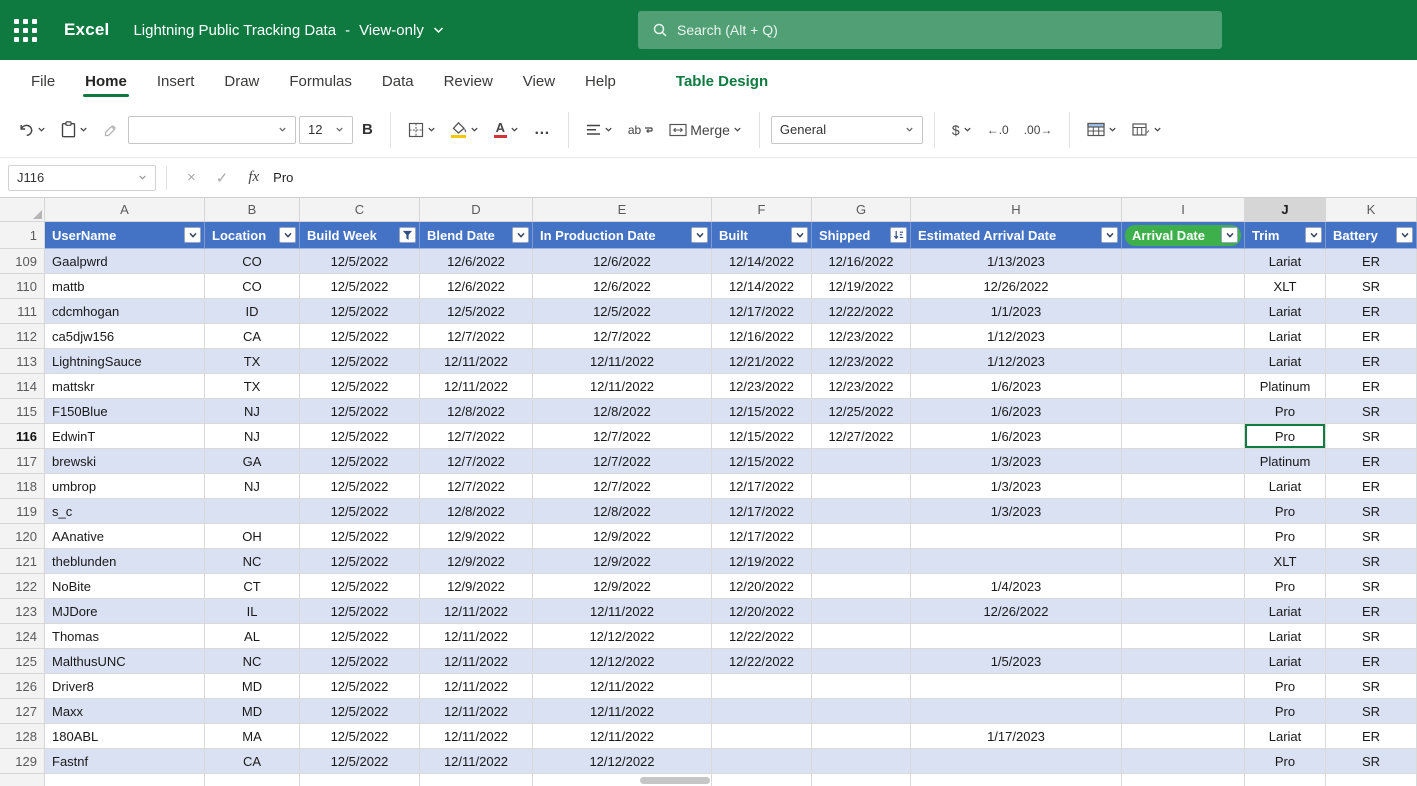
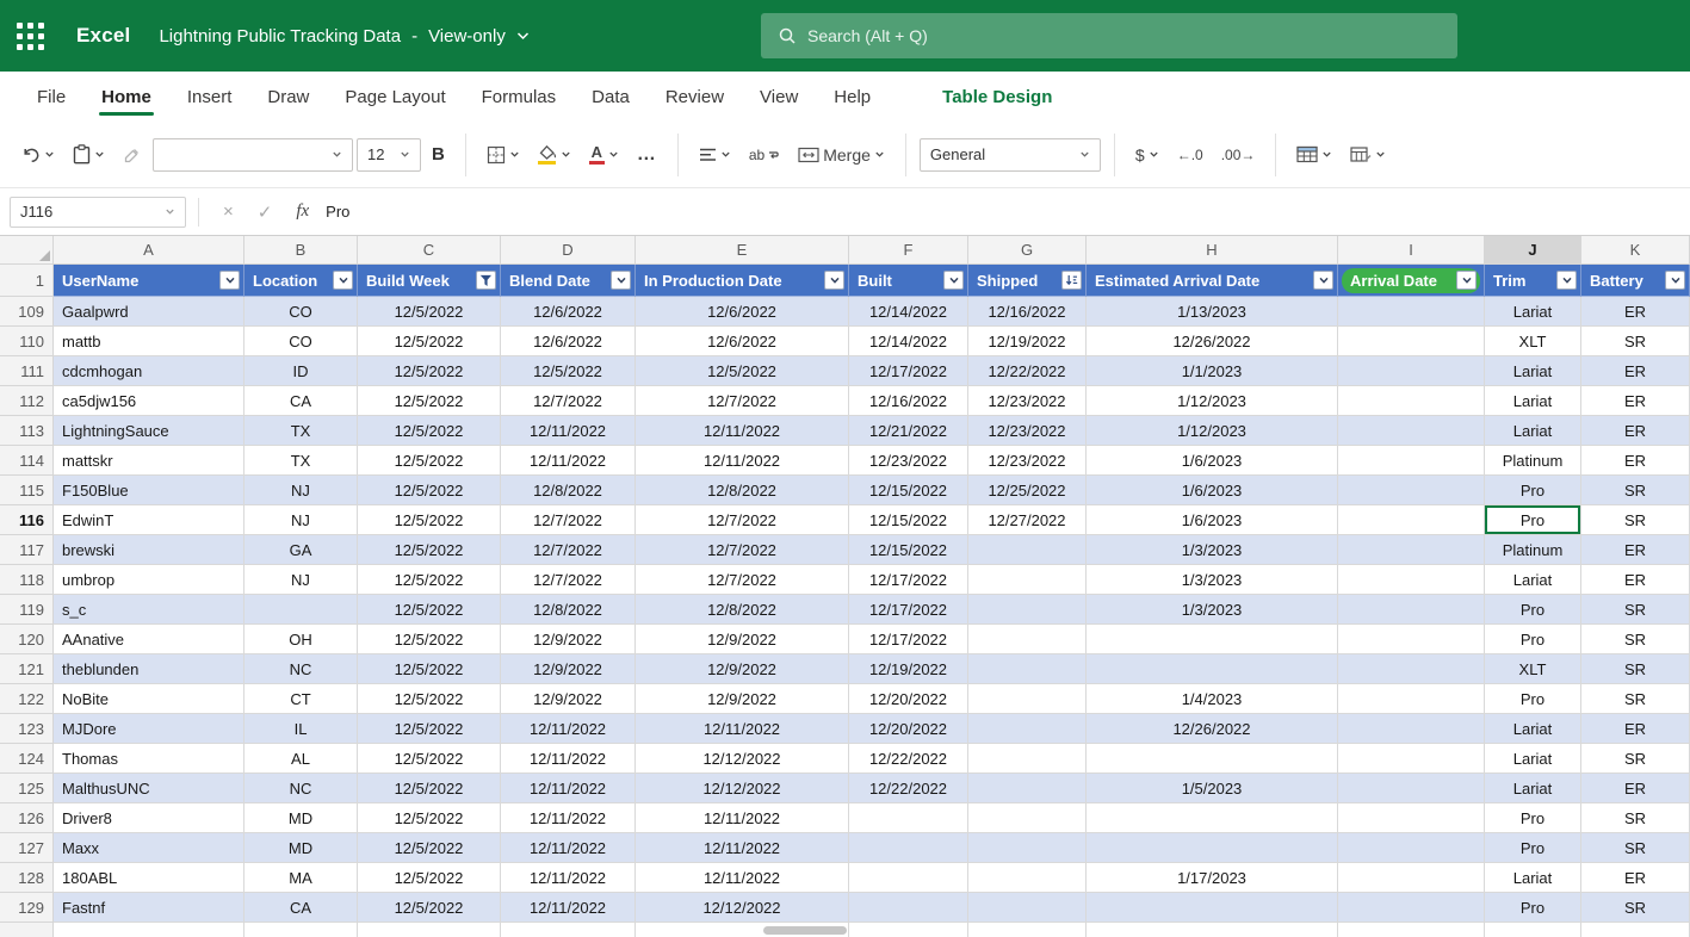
  Excel
  Lightning Public Tracking Data
  -
  View-only
  Search (Alt + Q)
  File
  Home
  Insert
  Draw
+ Page Layout
  Formulas
  Data
  Review
  View
  Help
  Table Design
  12
  B
  A
  …
  ab
  Merge
  General
  $
  ←.0
  .00→
  J116
  ×
  ✓
  fx
  Pro
  A
  B
  C
  D
  E
  F
  G
  H
  I
  J
  K
  1
  UserName
  Location
  Build Week
  Blend Date
  In Production Date
  Built
  Shipped
  Estimated Arrival Date
  Arrival Date
  Trim
  Battery
  109
  Gaalpwrd
  CO
  12/5/2022
  12/6/2022
  12/6/2022
  12/14/2022
  12/16/2022
  1/13/2023
  Lariat
  ER
  110
  mattb
  CO
  12/5/2022
  12/6/2022
  12/6/2022
  12/14/2022
  12/19/2022
  12/26/2022
  XLT
  SR
  111
  cdcmhogan
  ID
  12/5/2022
  12/5/2022
  12/5/2022
  12/17/2022
  12/22/2022
  1/1/2023
  Lariat
  ER
  112
  ca5djw156
  CA
  12/5/2022
  12/7/2022
  12/7/2022
  12/16/2022
  12/23/2022
  1/12/2023
  Lariat
  ER
  113
  LightningSauce
  TX
  12/5/2022
  12/11/2022
  12/11/2022
  12/21/2022
  12/23/2022
  1/12/2023
  Lariat
  ER
  114
  mattskr
  TX
  12/5/2022
  12/11/2022
  12/11/2022
  12/23/2022
  12/23/2022
  1/6/2023
  Platinum
  ER
  115
  F150Blue
  NJ
  12/5/2022
  12/8/2022
  12/8/2022
  12/15/2022
  12/25/2022
  1/6/2023
  Pro
  SR
  116
  EdwinT
  NJ
  12/5/2022
  12/7/2022
  12/7/2022
  12/15/2022
  12/27/2022
  1/6/2023
  Pro
  SR
  117
  brewski
  GA
  12/5/2022
  12/7/2022
  12/7/2022
  12/15/2022
  1/3/2023
  Platinum
  ER
  118
  umbrop
  NJ
  12/5/2022
  12/7/2022
  12/7/2022
  12/17/2022
  1/3/2023
  Lariat
  ER
  119
  s_c
  12/5/2022
  12/8/2022
  12/8/2022
  12/17/2022
  1/3/2023
  Pro
  SR
  120
  AAnative
  OH
  12/5/2022
  12/9/2022
  12/9/2022
  12/17/2022
  Pro
  SR
  121
  theblunden
  NC
  12/5/2022
  12/9/2022
  12/9/2022
  12/19/2022
  XLT
  SR
  122
  NoBite
  CT
  12/5/2022
  12/9/2022
  12/9/2022
  12/20/2022
  1/4/2023
  Pro
  SR
  123
  MJDore
  IL
  12/5/2022
  12/11/2022
  12/11/2022
  12/20/2022
  12/26/2022
  Lariat
  ER
  124
  Thomas
  AL
  12/5/2022
  12/11/2022
  12/12/2022
  12/22/2022
  Lariat
  SR
  125
  MalthusUNC
  NC
  12/5/2022
  12/11/2022
  12/12/2022
  12/22/2022
  1/5/2023
  Lariat
  ER
  126
  Driver8
  MD
  12/5/2022
  12/11/2022
  12/11/2022
  Pro
  SR
  127
  Maxx
  MD
  12/5/2022
  12/11/2022
  12/11/2022
  Pro
  SR
  128
  180ABL
  MA
  12/5/2022
  12/11/2022
  12/11/2022
  1/17/2023
  Lariat
  ER
  129
  Fastnf
  CA
  12/5/2022
  12/11/2022
  12/12/2022
  Pro
  SR
